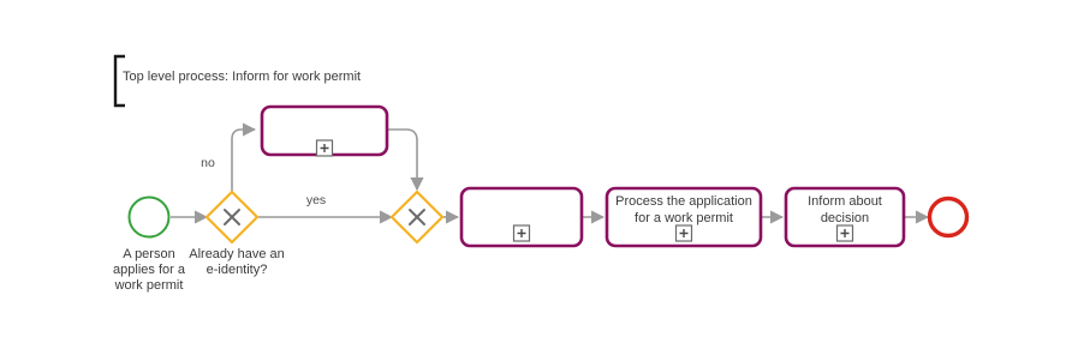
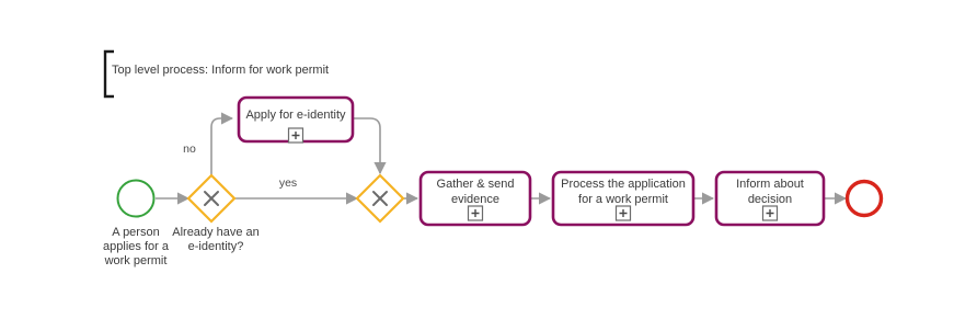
  Top level process: Inform for work permit
+ Apply for e-identity
+ Gather & send
+ evidence
  Process the application
  for a work permit
  Inform about decision
  A person
  applies for a
  work permit
  Already have an
  e-identity?
  no
  yes
